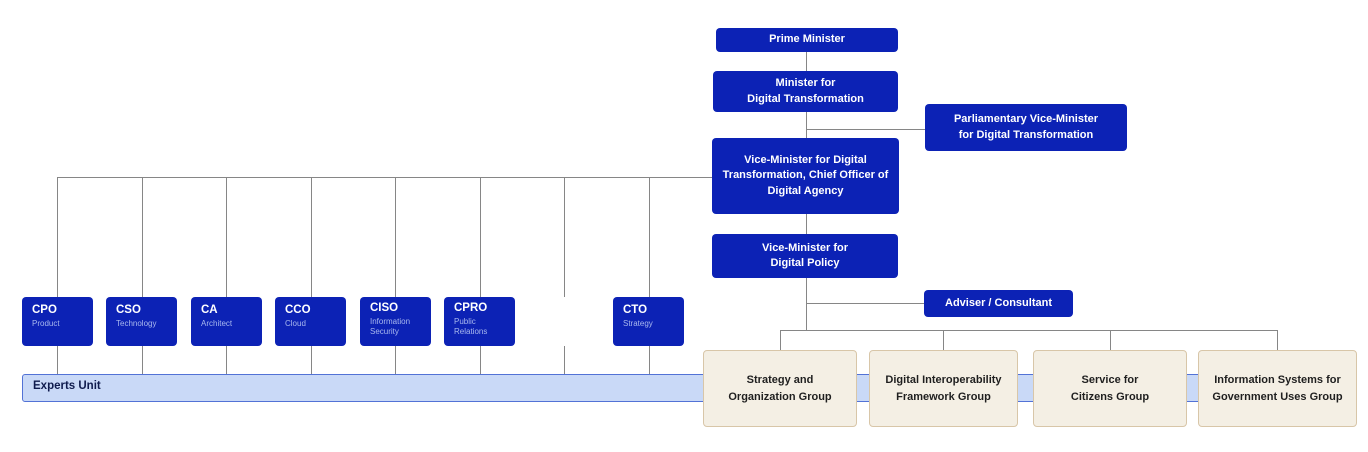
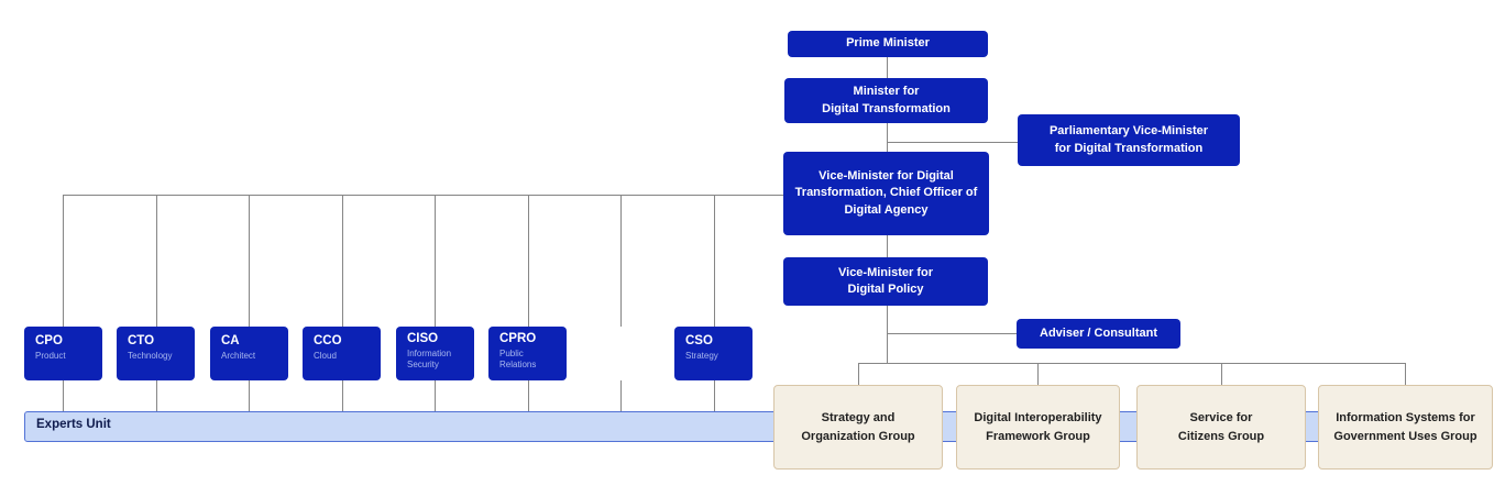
  Prime Minister
  Minister for
  Digital Transformation
  Parliamentary Vice-Minister
  for Digital Transformation
  Vice-Minister for Digital
  Transformation, Chief Officer of
  Digital Agency
  Vice-Minister for
  Digital Policy
  Adviser / Consultant
  CPO
  Product
- CSO
+ CTO
  Technology
  CA
  Architect
  CCO
  Cloud
  CISO
  Information
  Security
  CPRO
  Public
  Relations
- CTO
+ CSO
  Strategy
  Experts Unit
  Strategy and
  Organization Group
  Digital Interoperability
  Framework Group
  Service for
  Citizens Group
  Information Systems for
  Government Uses Group
